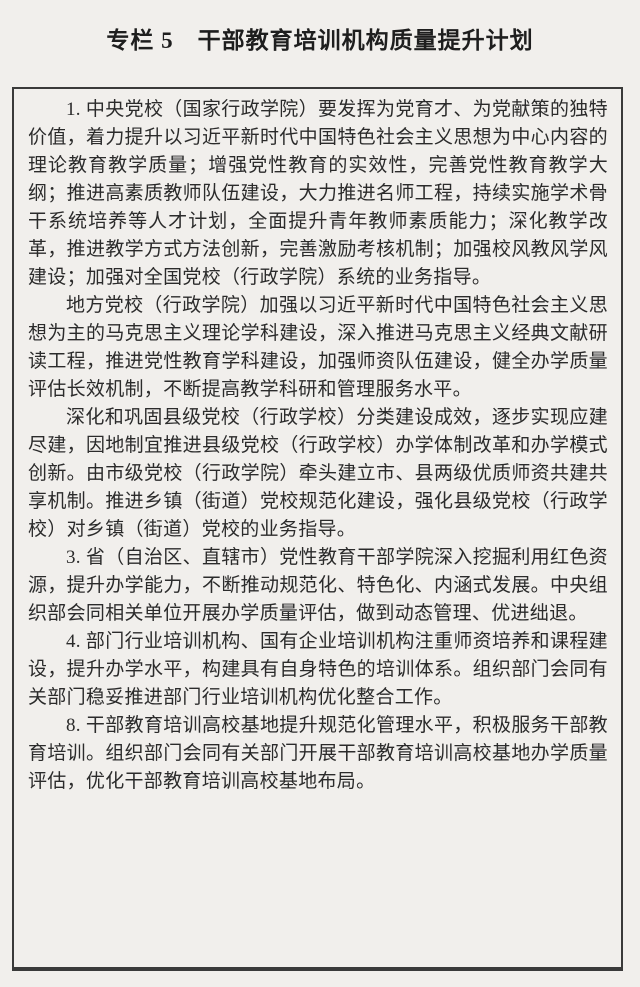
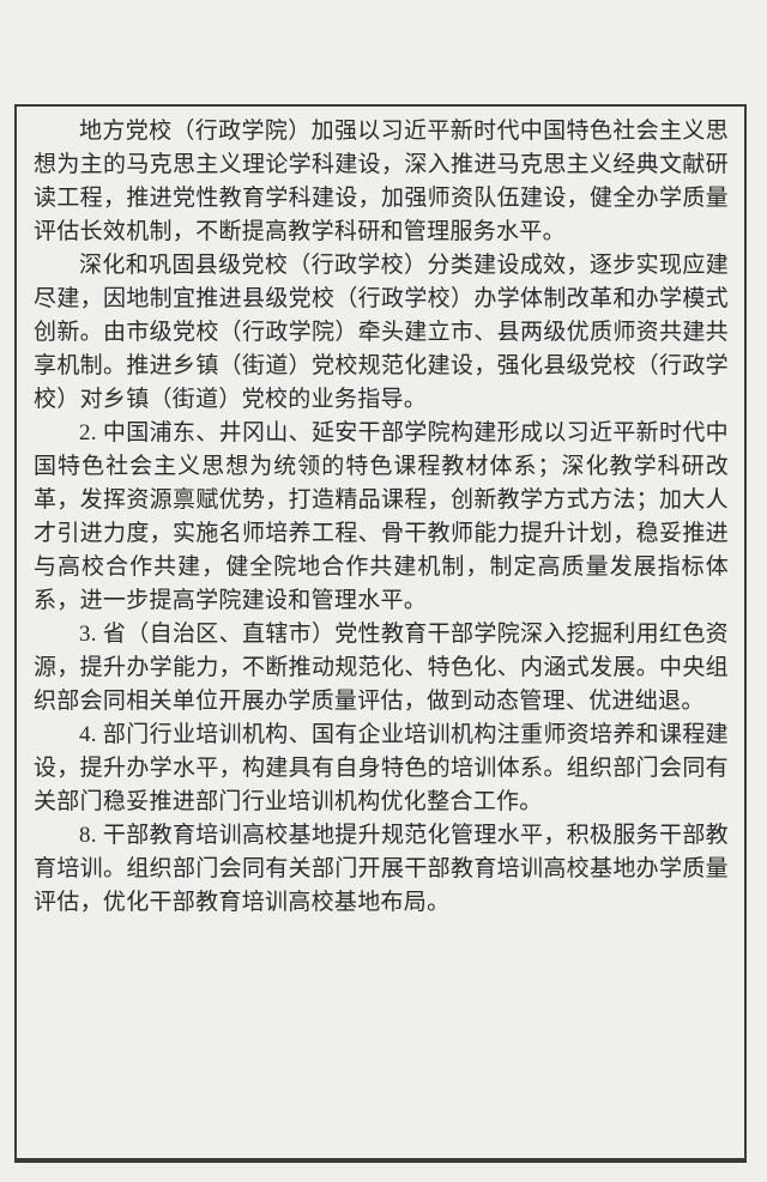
- 专栏 5 干部教育培训机构质量提升计划
- 1. 中央党校（国家行政学院）要发挥为党育才、为党献策的独特价值，着力提升以习近平新时代中国特色社会主义思想为中心内容的理论教育教学质量；增强党性教育的实效性，完善党性教育教学大纲；推进高素质教师队伍建设，大力推进名师工程，持续实施学术骨干系统培养等人才计划，全面提升青年教师素质能力；深化教学改革，推进教学方式方法创新，完善激励考核机制；加强校风教风学风建设；加强对全国党校（行政学院）系统的业务指导。
  地方党校（行政学院）加强以习近平新时代中国特色社会主义思想为主的马克思主义理论学科建设，深入推进马克思主义经典文献研读工程，推进党性教育学科建设，加强师资队伍建设，健全办学质量评估长效机制，不断提高教学科研和管理服务水平。
  深化和巩固县级党校（行政学校）分类建设成效，逐步实现应建尽建，因地制宜推进县级党校（行政学校）办学体制改革和办学模式创新。由市级党校（行政学院）牵头建立市、县两级优质师资共建共享机制。推进乡镇（街道）党校规范化建设，强化县级党校（行政学校）对乡镇（街道）党校的业务指导。
+ 2. 中国浦东、井冈山、延安干部学院构建形成以习近平新时代中国特色社会主义思想为统领的特色课程教材体系；深化教学科研改革，发挥资源禀赋优势，打造精品课程，创新教学方式方法；加大人才引进力度，实施名师培养工程、骨干教师能力提升计划，稳妥推进与高校合作共建，健全院地合作共建机制，制定高质量发展指标体系，进一步提高学院建设和管理水平。
  3. 省（自治区、直辖市）党性教育干部学院深入挖掘利用红色资源，提升办学能力，不断推动规范化、特色化、内涵式发展。中央组织部会同相关单位开展办学质量评估，做到动态管理、优进绌退。
  4. 部门行业培训机构、国有企业培训机构注重师资培养和课程建设，提升办学水平，构建具有自身特色的培训体系。组织部门会同有关部门稳妥推进部门行业培训机构优化整合工作。
  8. 干部教育培训高校基地提升规范化管理水平，积极服务干部教育培训。组织部门会同有关部门开展干部教育培训高校基地办学质量评估，优化干部教育培训高校基地布局。
